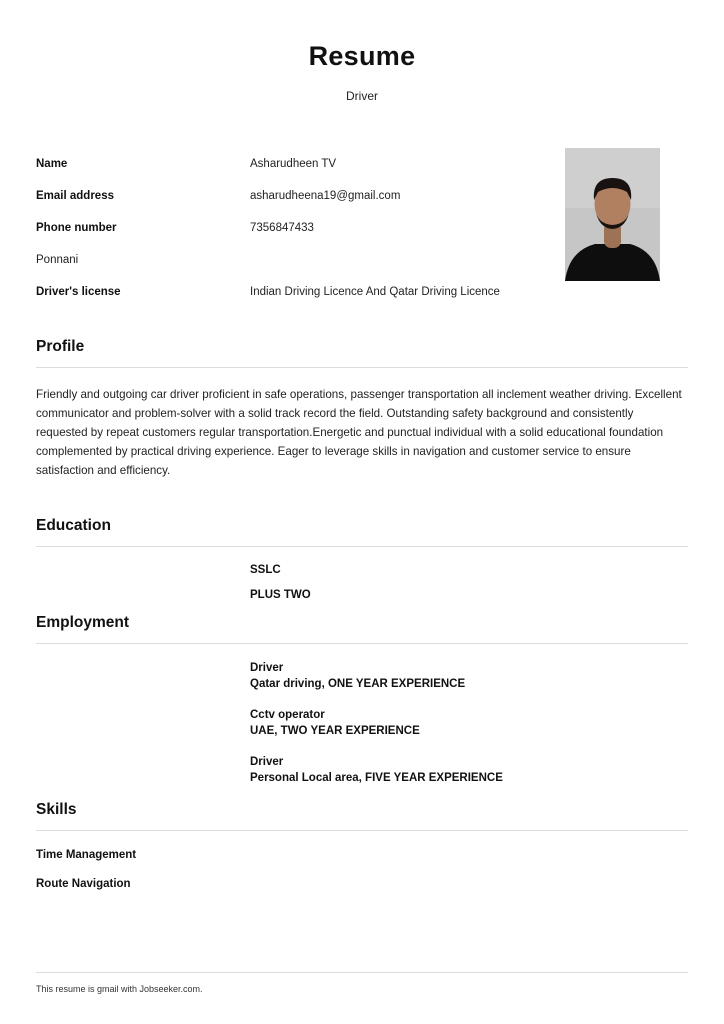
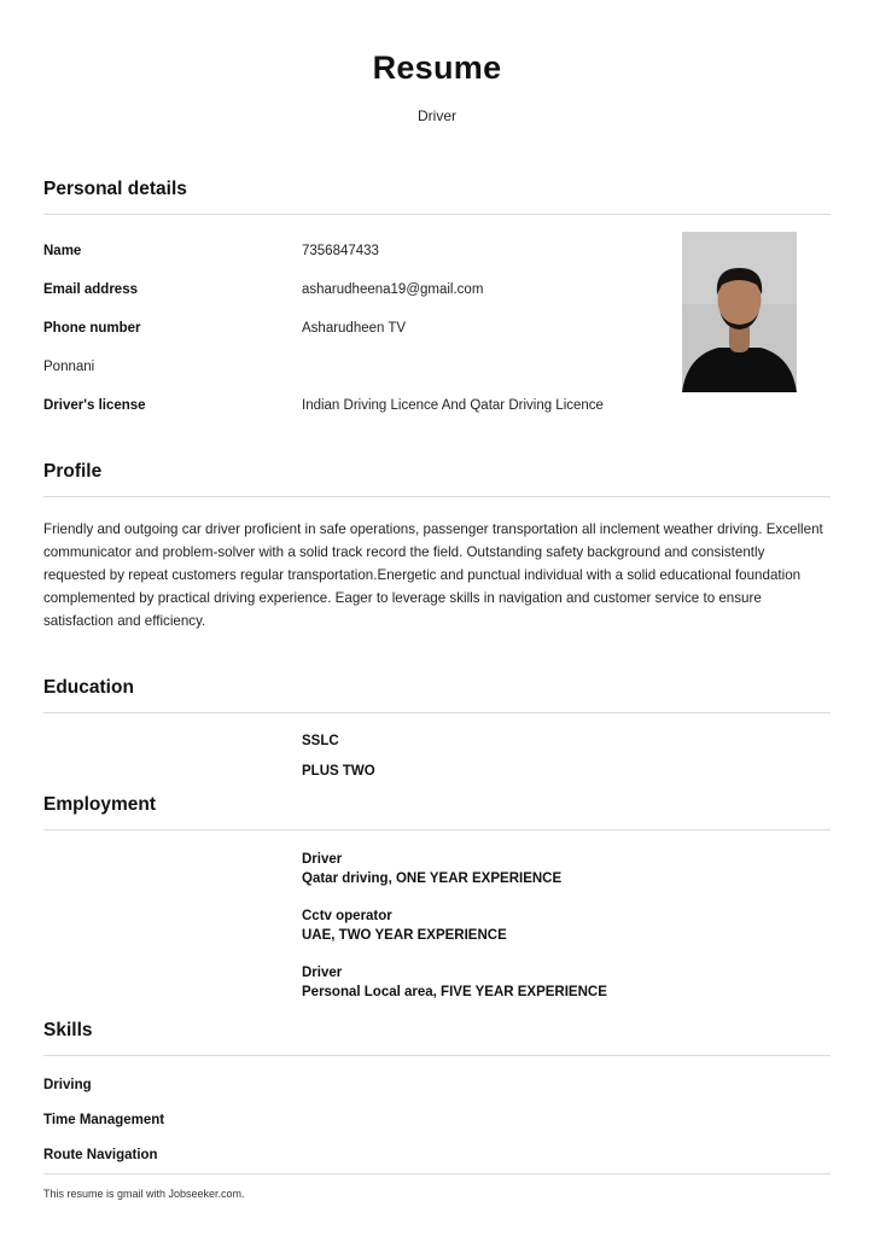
  Resume
  Driver
+ Personal details
  Name
- Asharudheen TV
+ 7356847433
  Email address
  asharudheena19@gmail.com
  Phone number
- 7356847433
+ Asharudheen TV
  Ponnani
  Driver's license
  Indian Driving Licence And Qatar Driving Licence
  Profile
  Friendly and outgoing car driver proficient in safe operations, passenger transportation all inclement weather driving. Excellent communicator and problem-solver with a solid track record the field. Outstanding safety background and consistently requested by repeat customers regular transportation.Energetic and punctual individual with a solid educational foundation complemented by practical driving experience. Eager to leverage skills in navigation and customer service to ensure satisfaction and efficiency.
  Education
  SSLC
  PLUS TWO
  Employment
  Driver
  Qatar driving, ONE YEAR EXPERIENCE
  Cctv operator
  UAE, TWO YEAR EXPERIENCE
  Driver
  Personal Local area, FIVE YEAR EXPERIENCE
  Skills
+ Driving
  Time Management
  Route Navigation
  This resume is gmail with Jobseeker.com.
